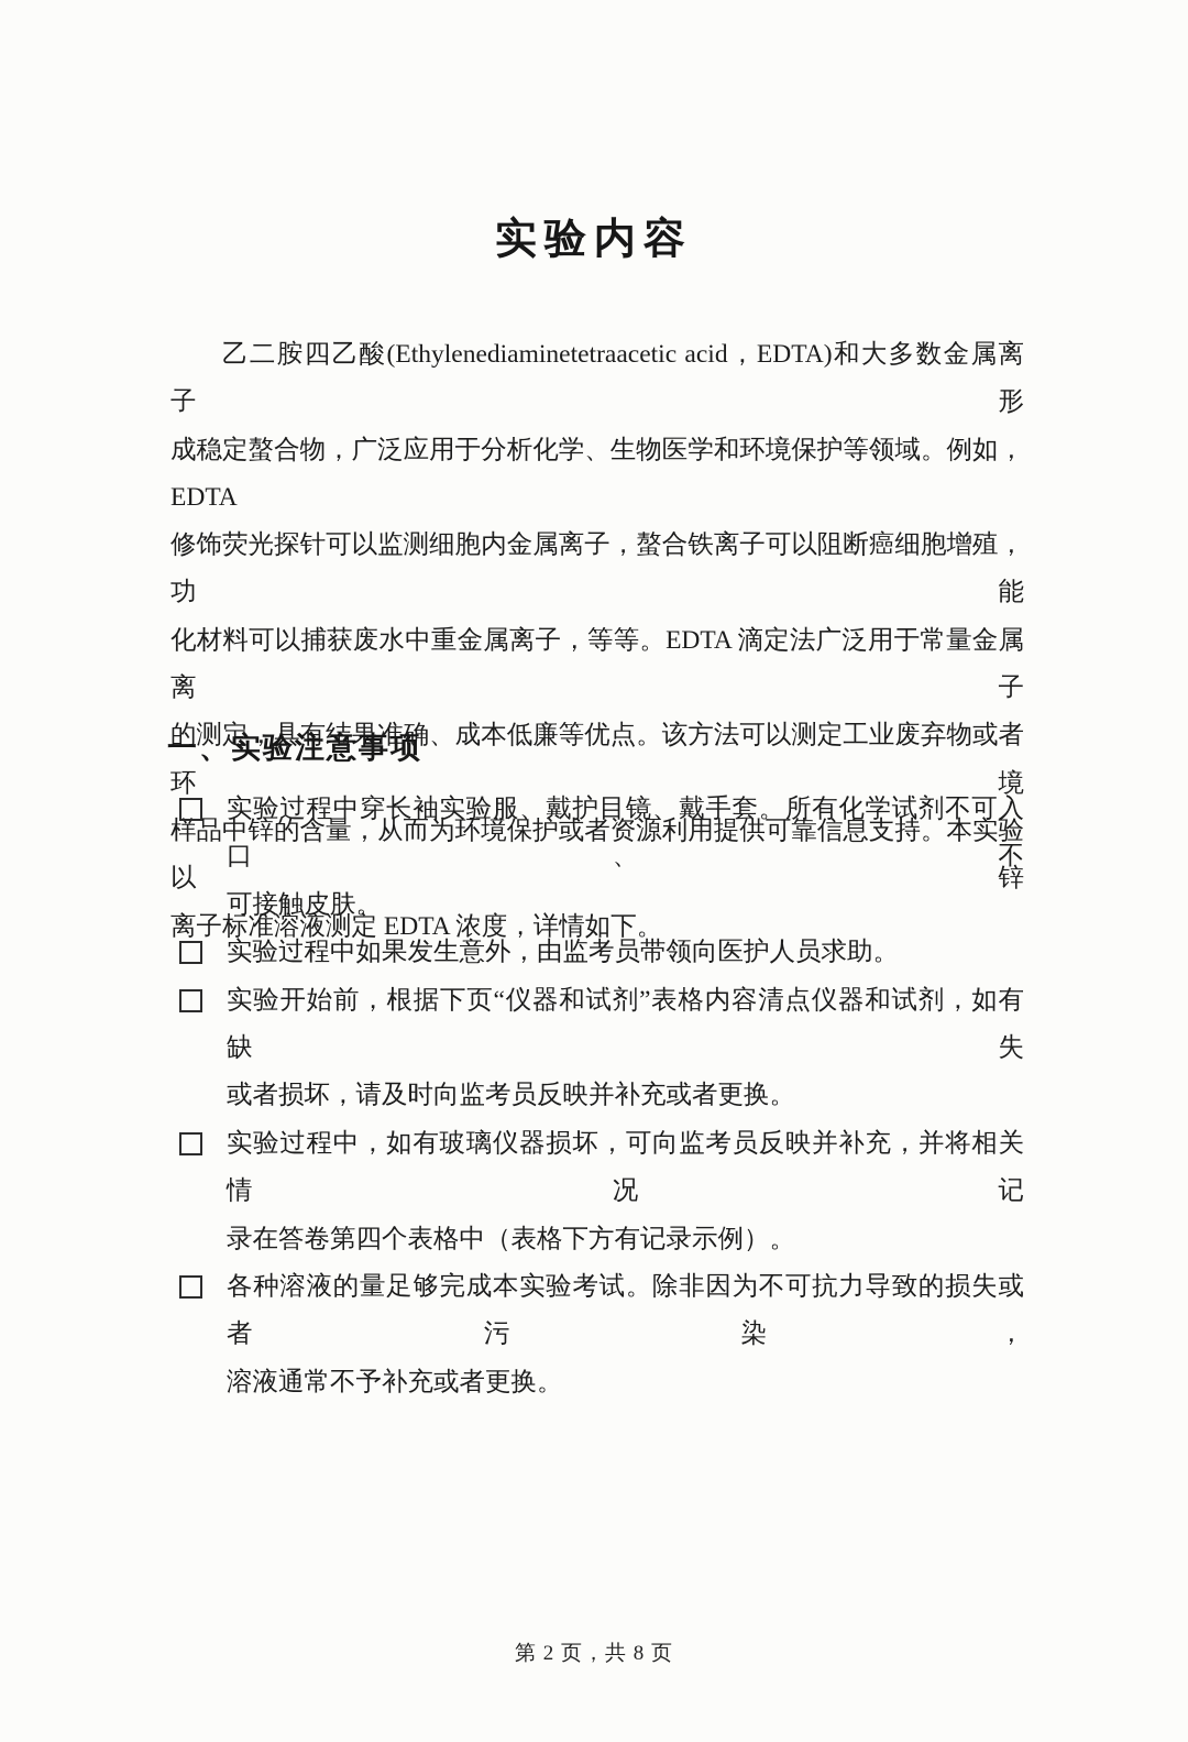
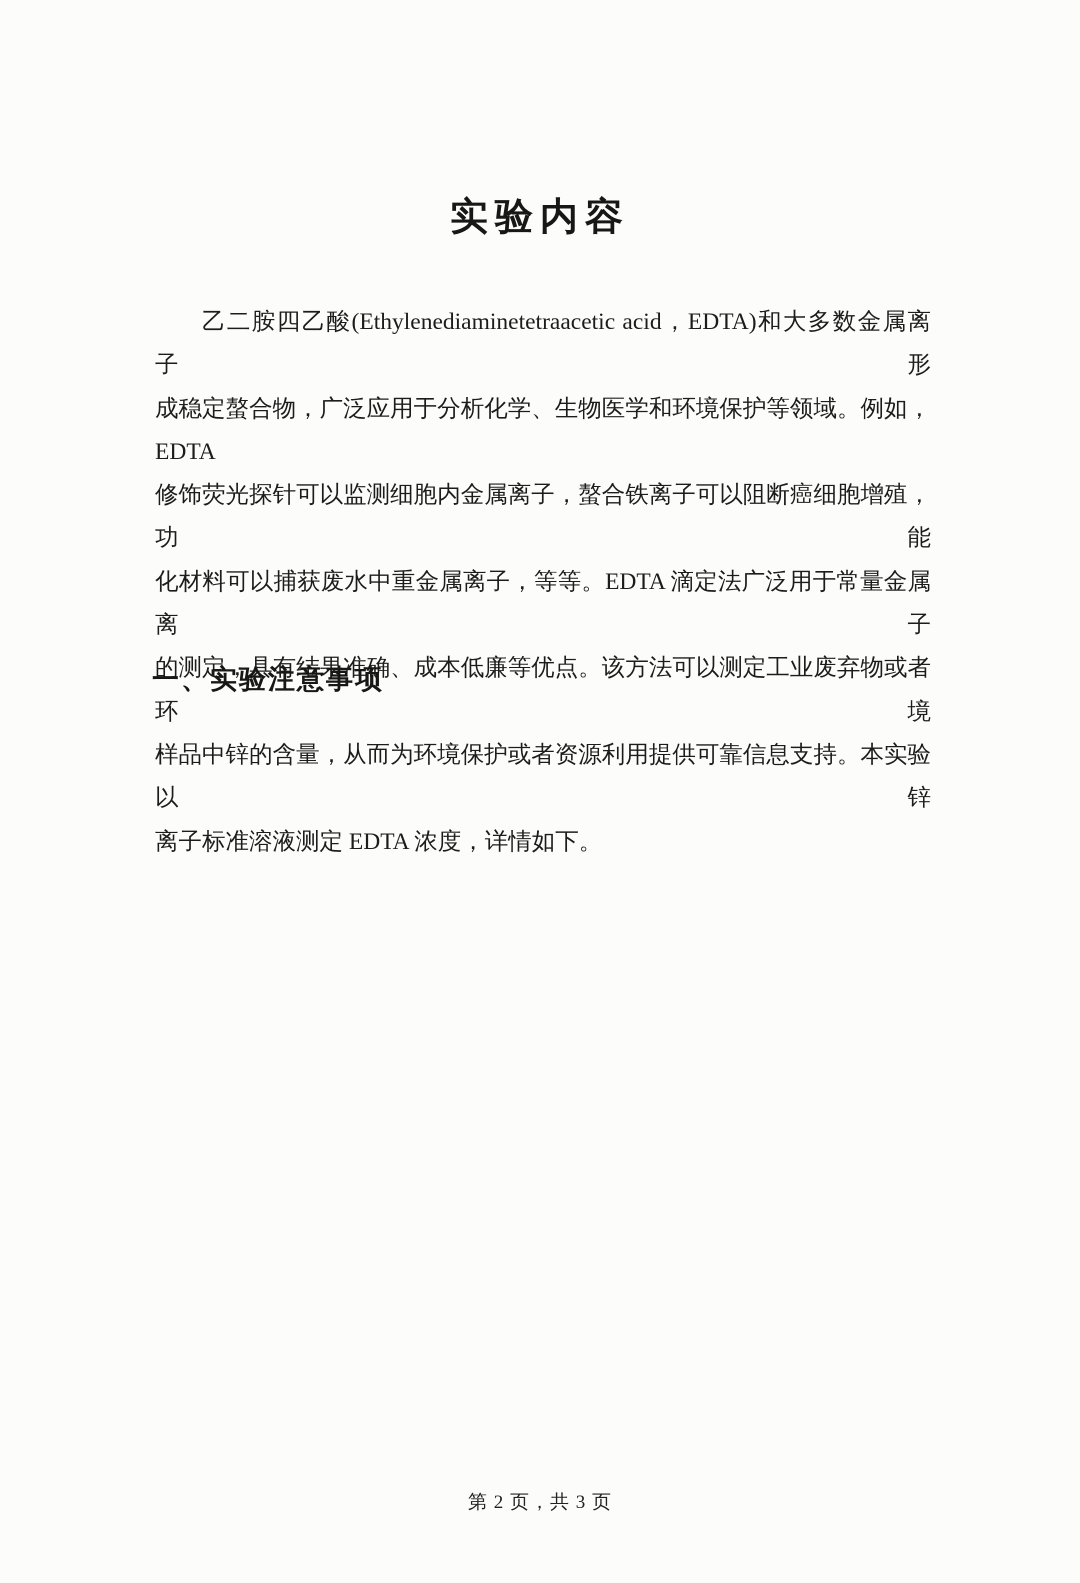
  实验内容
  乙二胺四乙酸(Ethylenediaminetetraacetic acid，EDTA)和大多数金属离子形
  成稳定螯合物，广泛应用于分析化学、生物医学和环境保护等领域。例如，EDTA
  修饰荧光探针可以监测细胞内金属离子，螯合铁离子可以阻断癌细胞增殖，功能
  化材料可以捕获废水中重金属离子，等等。EDTA 滴定法广泛用于常量金属离子
  的测定，具有结果准确、成本低廉等优点。该方法可以测定工业废弃物或者环境
  样品中锌的含量，从而为环境保护或者资源利用提供可靠信息支持。本实验以锌
  离子标准溶液测定 EDTA 浓度，详情如下。
  一、实验注意事项
- 实验过程中穿长袖实验服、戴护目镜、戴手套。所有化学试剂不可入口、不
- 可接触皮肤。
- 实验过程中如果发生意外，由监考员带领向医护人员求助。
- 实验开始前，根据下页“仪器和试剂”表格内容清点仪器和试剂，如有缺失
- 或者损坏，请及时向监考员反映并补充或者更换。
- 实验过程中，如有玻璃仪器损坏，可向监考员反映并补充，并将相关情况记
- 录在答卷第四个表格中（表格下方有记录示例）。
- 各种溶液的量足够完成本实验考试。除非因为不可抗力导致的损失或者污染，
- 溶液通常不予补充或者更换。
- 第 2 页，共 8 页
+ 第 2 页，共 3 页
